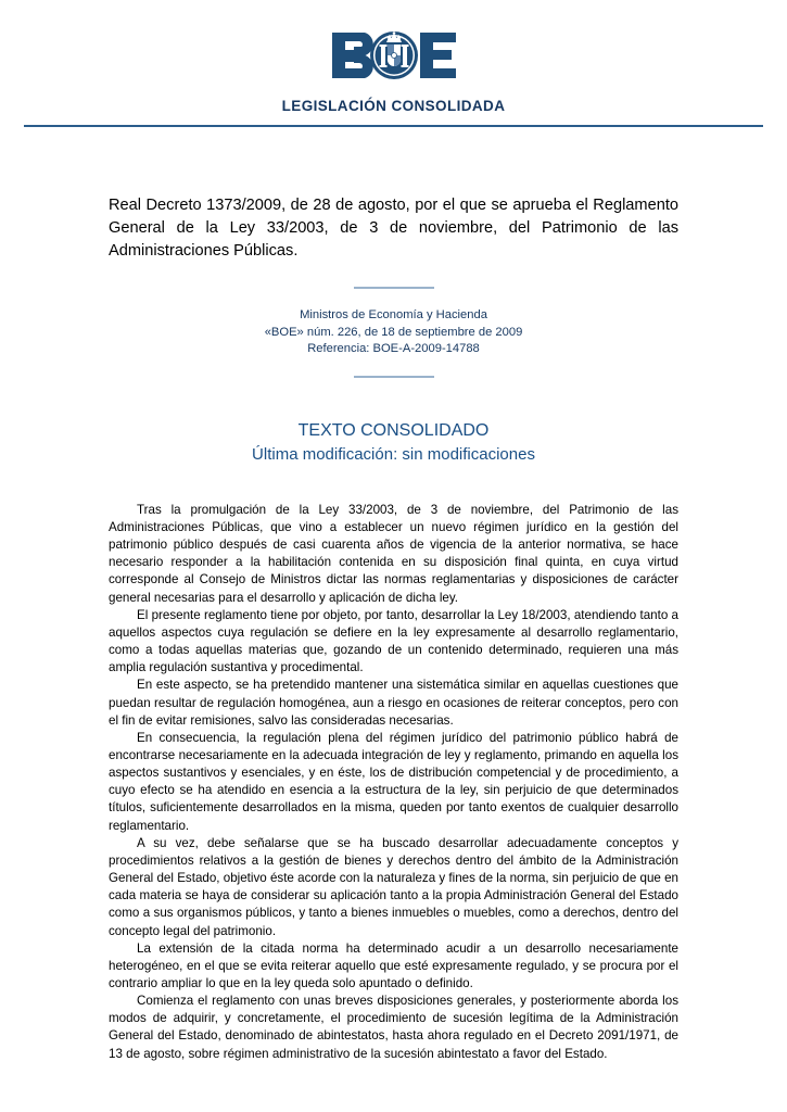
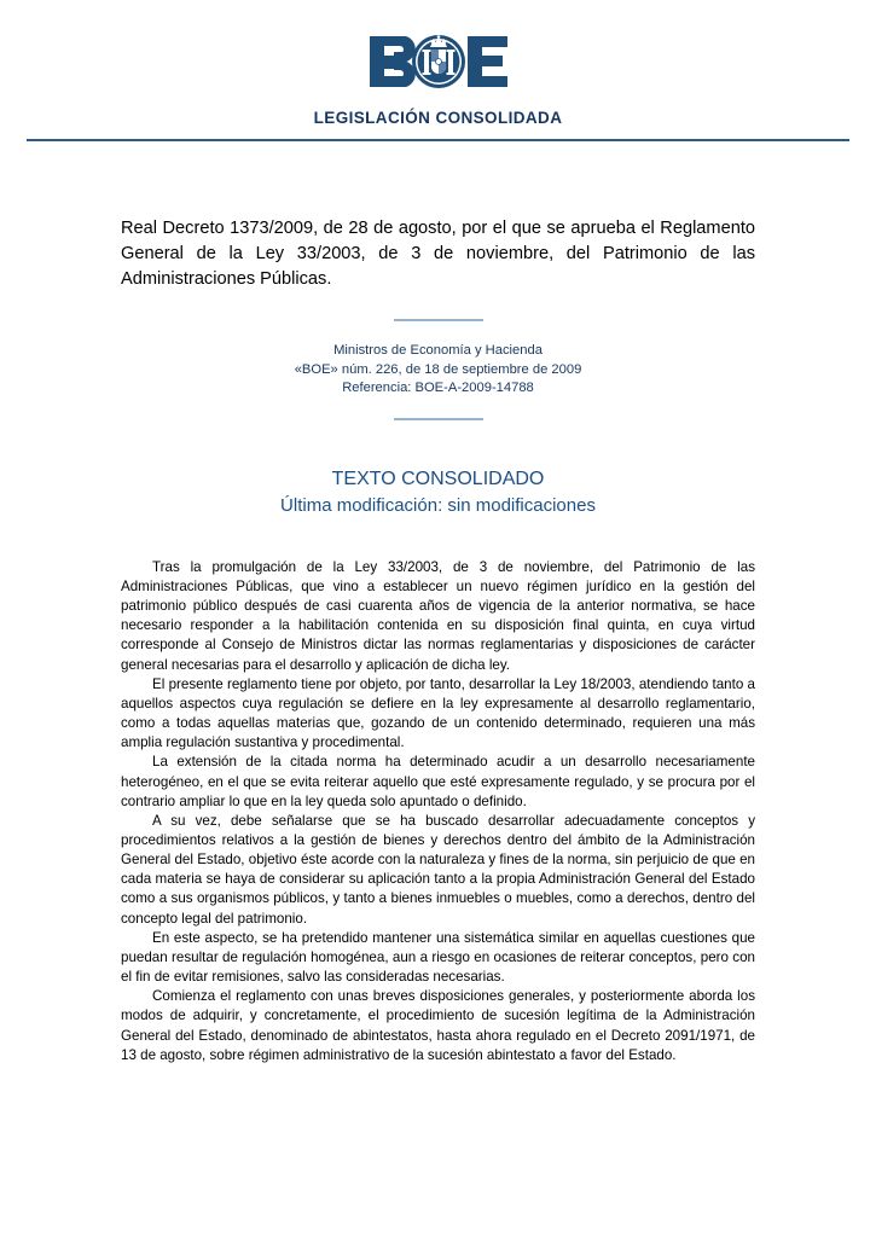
  LEGISLACIÓN CONSOLIDADA
  Real Decreto 1373/2009, de 28 de agosto, por el que se aprueba el Reglamento General de la Ley 33/2003, de 3 de noviembre, del Patrimonio de las Administraciones Públicas.
  Ministros de Economía y Hacienda
  «BOE» núm. 226, de 18 de septiembre de 2009
  Referencia: BOE-A-2009-14788
  TEXTO CONSOLIDADO
  Última modificación: sin modificaciones
  Tras la promulgación de la Ley 33/2003, de 3 de noviembre, del Patrimonio de las Administraciones Públicas, que vino a establecer un nuevo régimen jurídico en la gestión del patrimonio público después de casi cuarenta años de vigencia de la anterior normativa, se hace necesario responder a la habilitación contenida en su disposición final quinta, en cuya virtud corresponde al Consejo de Ministros dictar las normas reglamentarias y disposiciones de carácter general necesarias para el desarrollo y aplicación de dicha ley.
  El presente reglamento tiene por objeto, por tanto, desarrollar la Ley 18/2003, atendiendo tanto a aquellos aspectos cuya regulación se defiere en la ley expresamente al desarrollo reglamentario, como a todas aquellas materias que, gozando de un contenido determinado, requieren una más amplia regulación sustantiva y procedimental.
- En este aspecto, se ha pretendido mantener una sistemática similar en aquellas cuestiones que puedan resultar de regulación homogénea, aun a riesgo en ocasiones de reiterar conceptos, pero con el fin de evitar remisiones, salvo las consideradas necesarias.
+ La extensión de la citada norma ha determinado acudir a un desarrollo necesariamente heterogéneo, en el que se evita reiterar aquello que esté expresamente regulado, y se procura por el contrario ampliar lo que en la ley queda solo apuntado o definido.
- En consecuencia, la regulación plena del régimen jurídico del patrimonio público habrá de encontrarse necesariamente en la adecuada integración de ley y reglamento, primando en aquella los aspectos sustantivos y esenciales, y en éste, los de distribución competencial y de procedimiento, a cuyo efecto se ha atendido en esencia a la estructura de la ley, sin perjuicio de que determinados títulos, suficientemente desarrollados en la misma, queden por tanto exentos de cualquier desarrollo reglamentario.
  A su vez, debe señalarse que se ha buscado desarrollar adecuadamente conceptos y procedimientos relativos a la gestión de bienes y derechos dentro del ámbito de la Administración General del Estado, objetivo éste acorde con la naturaleza y fines de la norma, sin perjuicio de que en cada materia se haya de considerar su aplicación tanto a la propia Administración General del Estado como a sus organismos públicos, y tanto a bienes inmuebles o muebles, como a derechos, dentro del concepto legal del patrimonio.
- La extensión de la citada norma ha determinado acudir a un desarrollo necesariamente heterogéneo, en el que se evita reiterar aquello que esté expresamente regulado, y se procura por el contrario ampliar lo que en la ley queda solo apuntado o definido.
+ En este aspecto, se ha pretendido mantener una sistemática similar en aquellas cuestiones que puedan resultar de regulación homogénea, aun a riesgo en ocasiones de reiterar conceptos, pero con el fin de evitar remisiones, salvo las consideradas necesarias.
  Comienza el reglamento con unas breves disposiciones generales, y posteriormente aborda los modos de adquirir, y concretamente, el procedimiento de sucesión legítima de la Administración General del Estado, denominado de abintestatos, hasta ahora regulado en el Decreto 2091/1971, de 13 de agosto, sobre régimen administrativo de la sucesión abintestato a favor del Estado.
